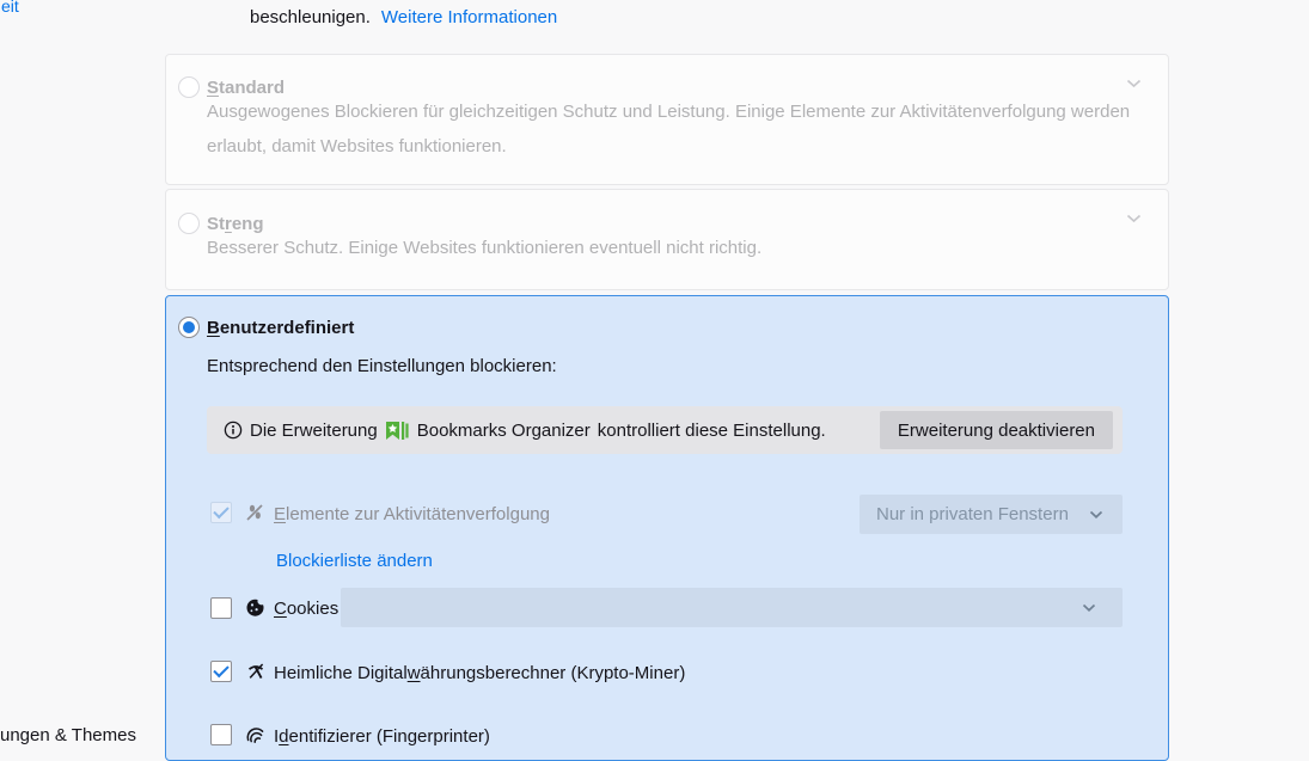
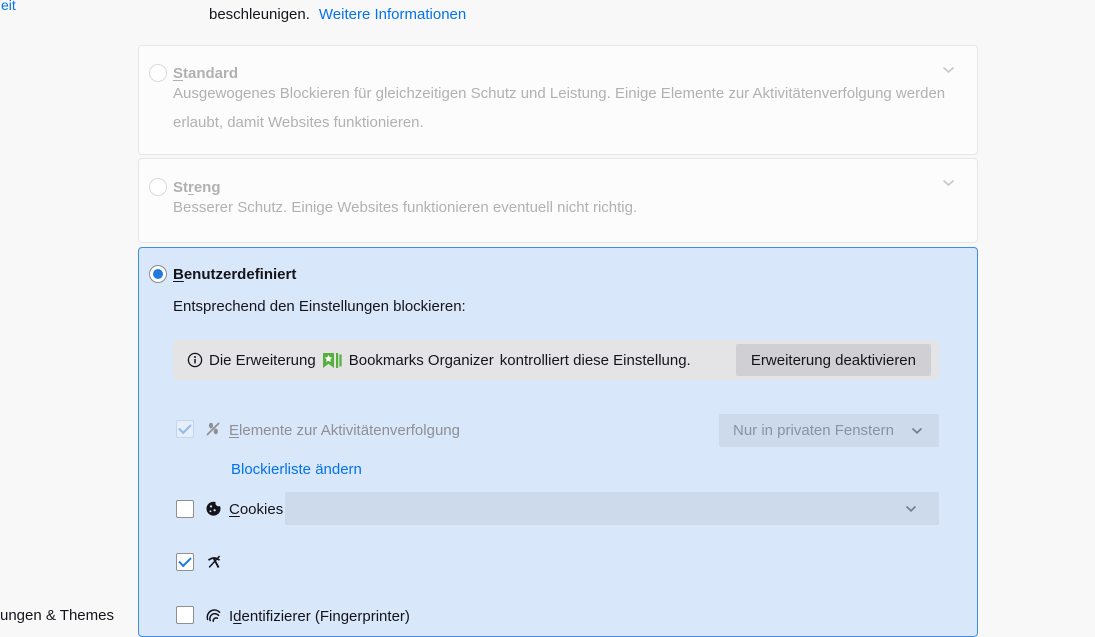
  eit
  ungen & Themes
  beschleunigen.
  Weitere Informationen
  Standard
  Ausgewogenes Blockieren für gleichzeitigen Schutz und Leistung. Einige Elemente zur Aktivitätenverfolgung werden erlaubt, damit Websites funktionieren.
  Streng
  Besserer Schutz. Einige Websites funktionieren eventuell nicht richtig.
  Benutzerdefiniert
  Entsprechend den Einstellungen blockieren:
  Die Erweiterung
  Bookmarks Organizer
  kontrolliert diese Einstellung.
  Erweiterung deaktivieren
  Elemente zur Aktivitätenverfolgung
  Nur in privaten Fenstern
  Blockierliste ändern
  Cookies
- Heimliche Digitalwährungsberechner (Krypto-Miner)
  Identifizierer (Fingerprinter)
